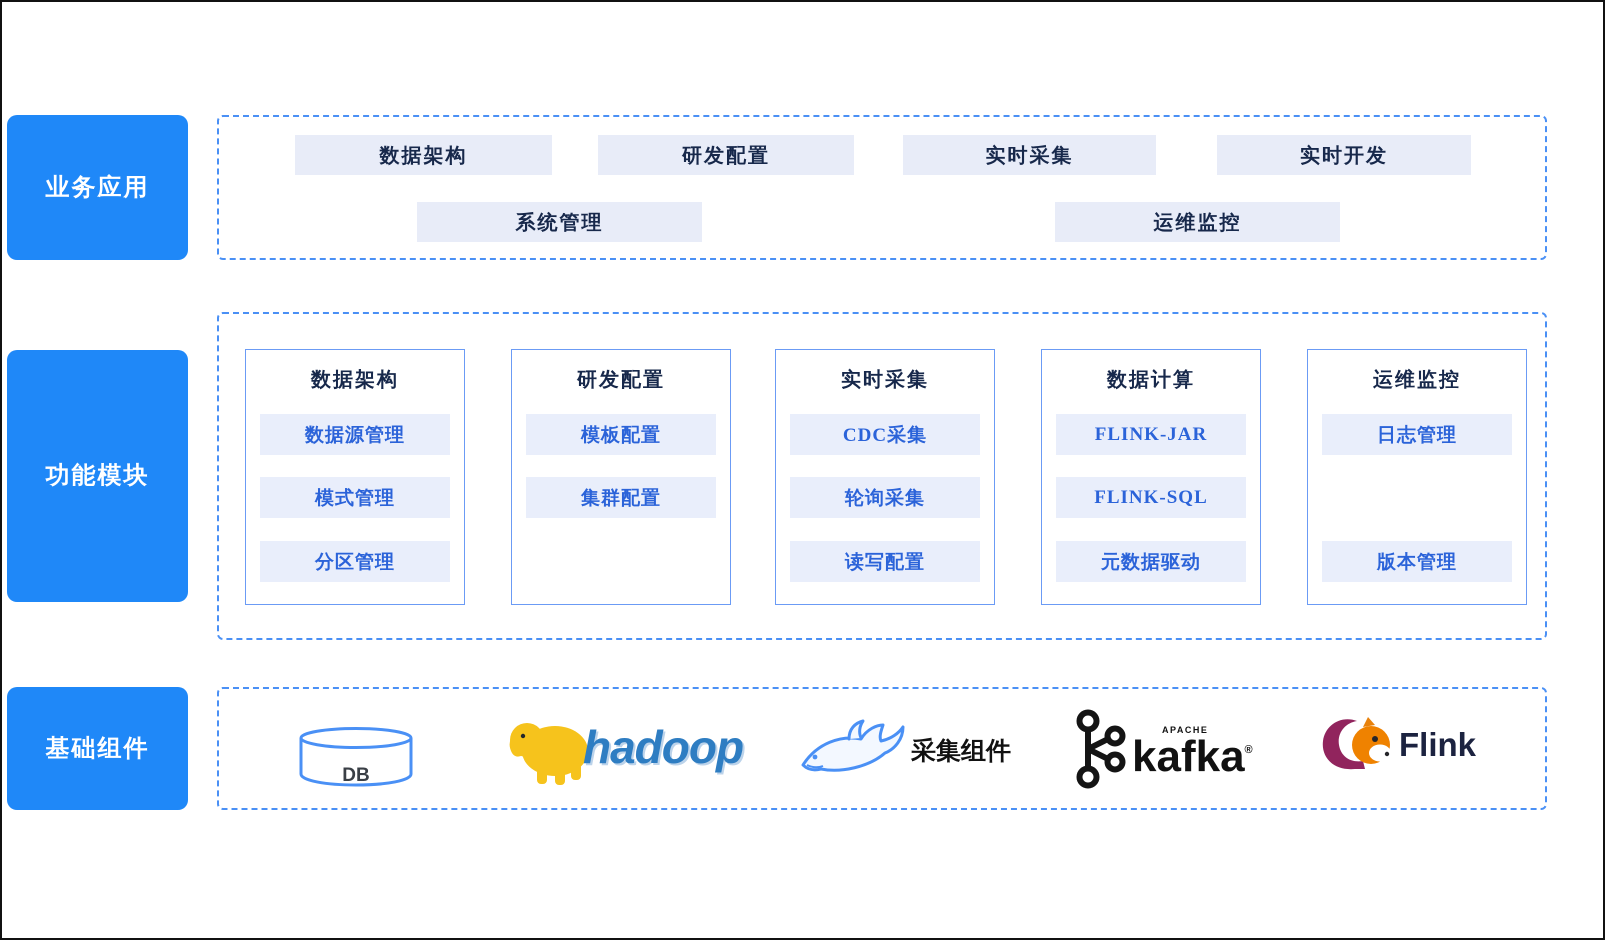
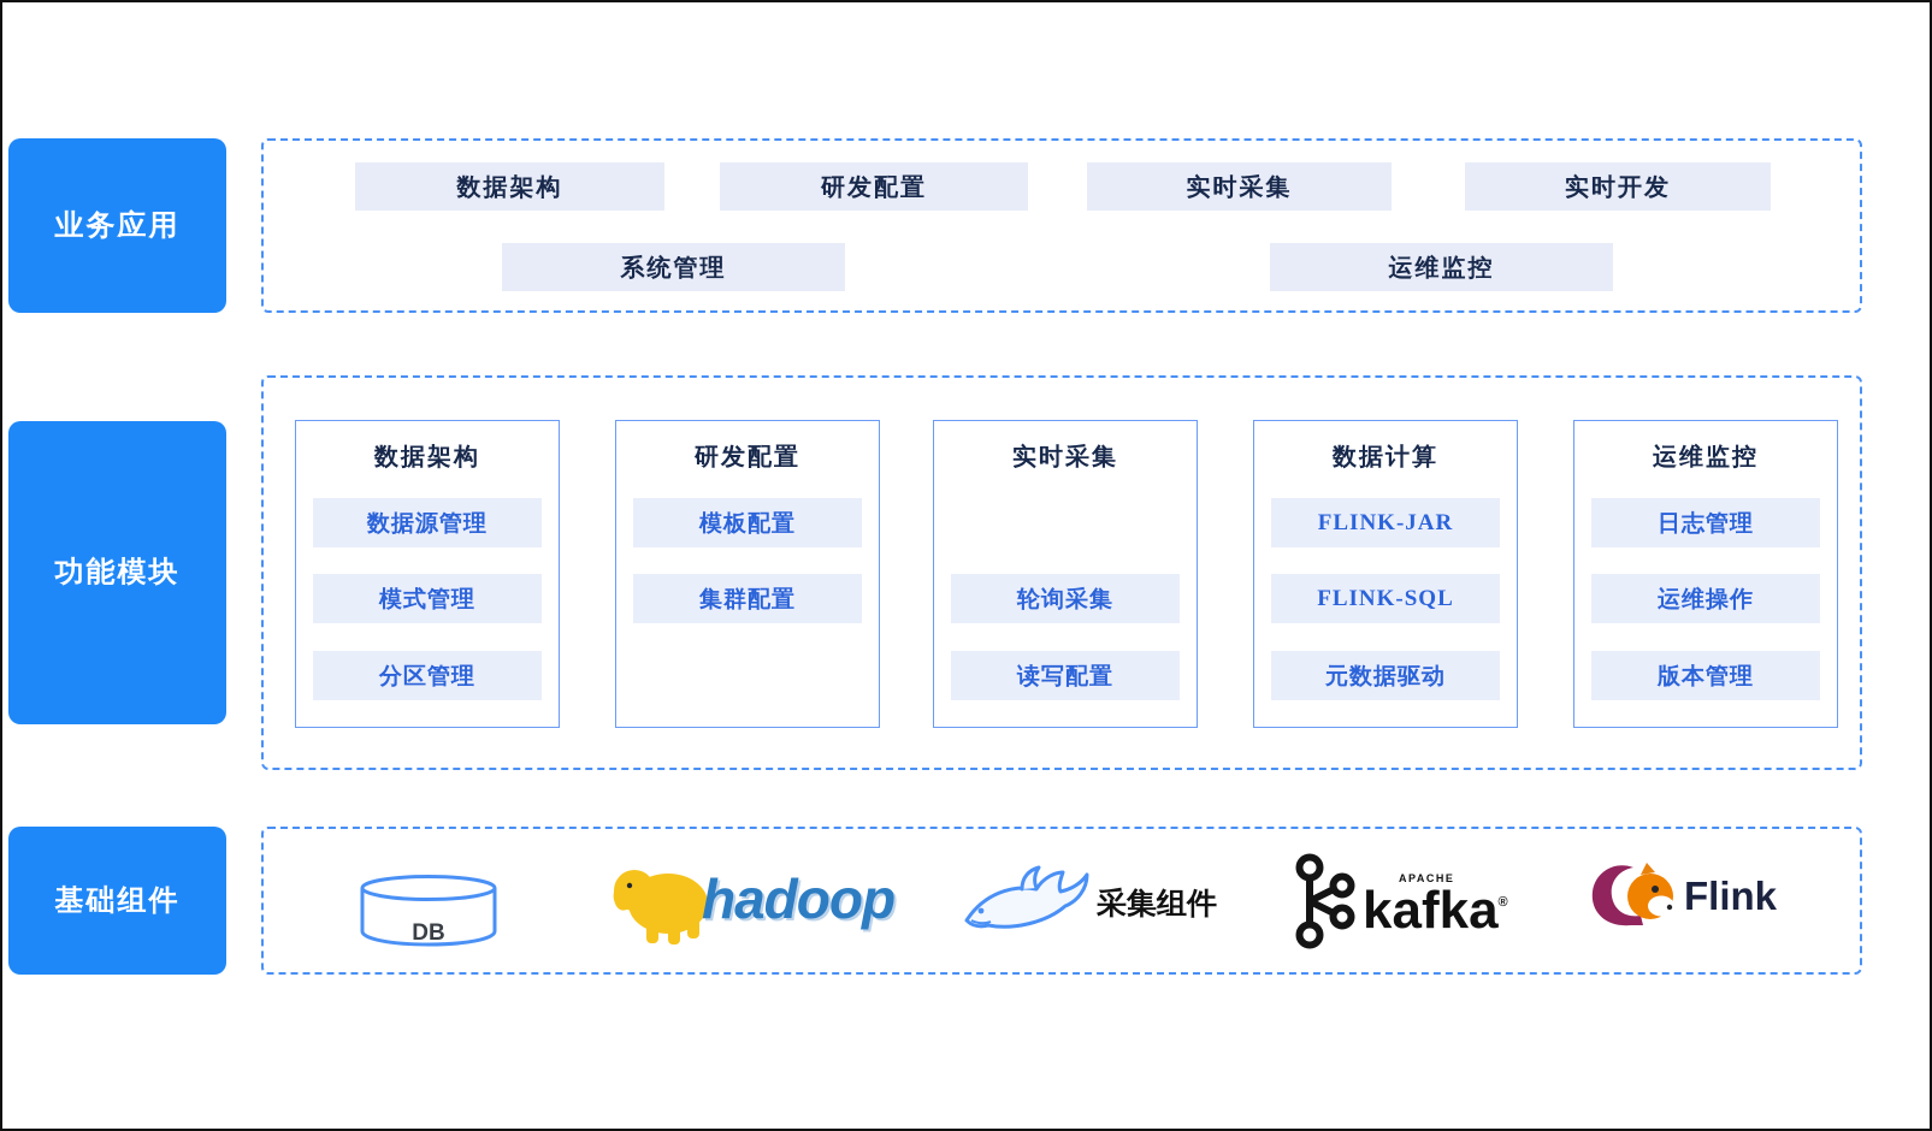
  业务应用
  功能模块
  基础组件
  数据架构
  研发配置
  实时采集
  实时开发
  系统管理
  运维监控
  数据架构
  数据源管理
  模式管理
  分区管理
  研发配置
  模板配置
  集群配置
  实时采集
- CDC采集
  轮询采集
  读写配置
  数据计算
  FLINK-JAR
  FLINK-SQL
  元数据驱动
  运维监控
  日志管理
+ 运维操作
  版本管理
  DB
  hadoop
  采集组件
  APACHE
  kafka®
  Flink
